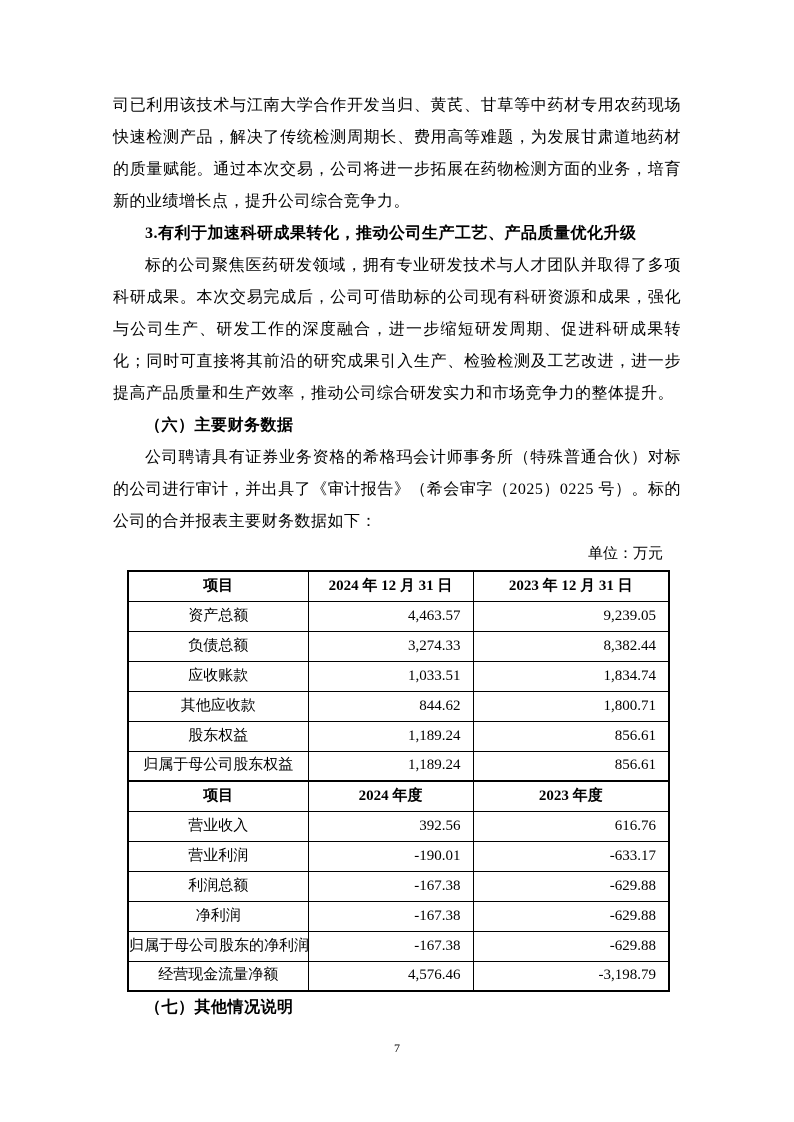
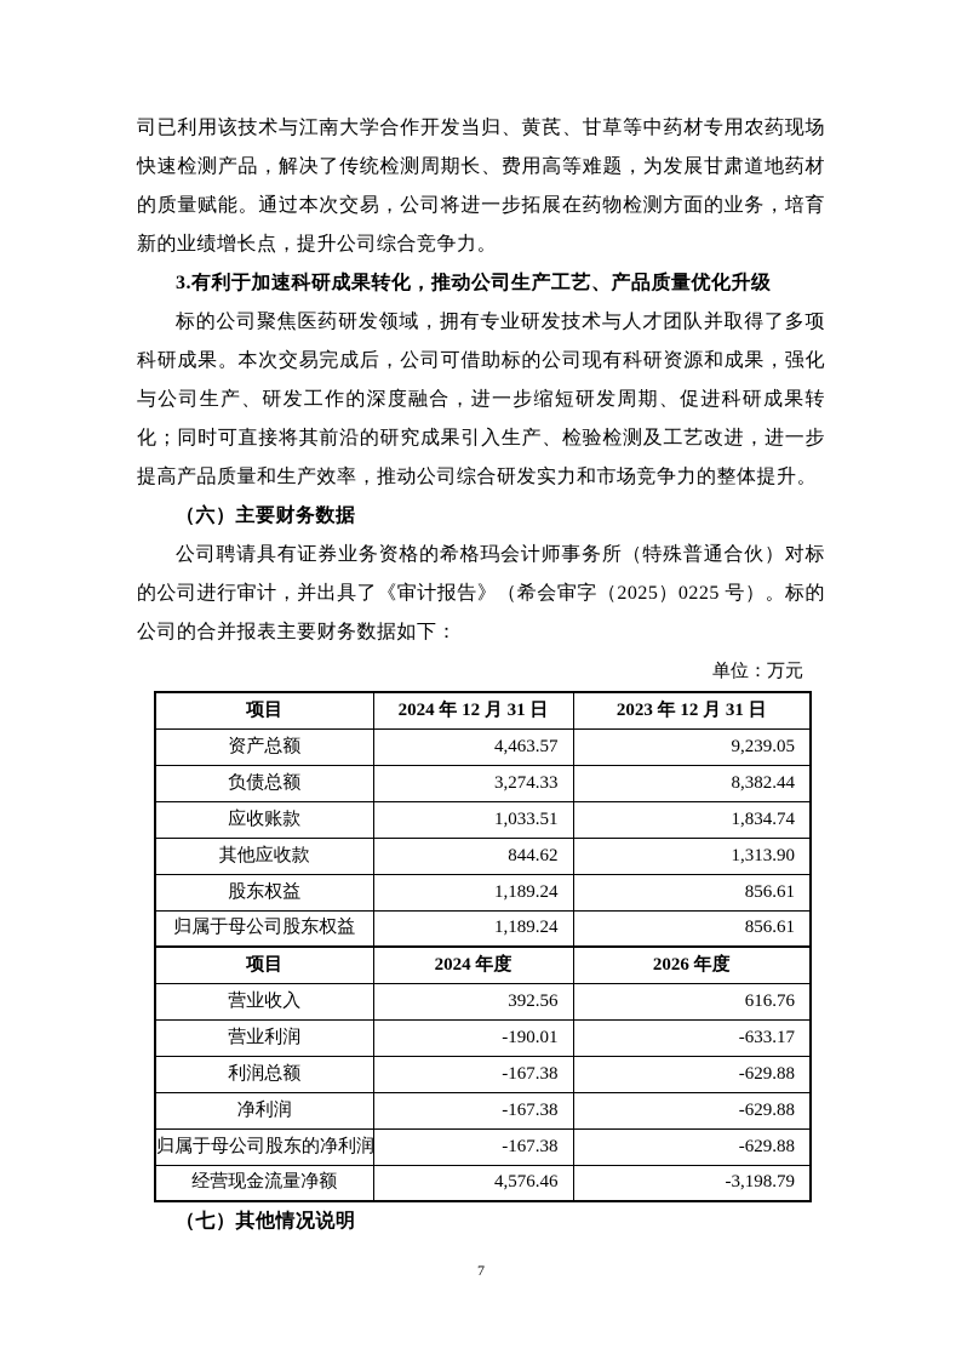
  司已利用该技术与江南大学合作开发当归、黄芪、甘草等中药材专用农药现场快速检测产品，解决了传统检测周期长、费用高等难题，为发展甘肃道地药材的质量赋能。通过本次交易，公司将进一步拓展在药物检测方面的业务，培育新的业绩增长点，提升公司综合竞争力。
  3.有利于加速科研成果转化，推动公司生产工艺、产品质量优化升级
  标的公司聚焦医药研发领域，拥有专业研发技术与人才团队并取得了多项科研成果。本次交易完成后，公司可借助标的公司现有科研资源和成果，强化与公司生产、研发工作的深度融合，进一步缩短研发周期、促进科研成果转化；同时可直接将其前沿的研究成果引入生产、检验检测及工艺改进，进一步提高产品质量和生产效率，推动公司综合研发实力和市场竞争力的整体提升。
  （六）主要财务数据
  公司聘请具有证券业务资格的希格玛会计师事务所（特殊普通合伙）对标的公司进行审计，并出具了《审计报告》（希会审字（2025）0225 号）。标的公司的合并报表主要财务数据如下：
  单位：万元
  项目	2024 年 12 月 31 日	2023 年 12 月 31 日
  资产总额	4,463.57	9,239.05
  负债总额	3,274.33	8,382.44
  应收账款	1,033.51	1,834.74
- 其他应收款	844.62	1,800.71
+ 其他应收款	844.62	1,313.90
  股东权益	1,189.24	856.61
  归属于母公司股东权益	1,189.24	856.61
- 项目	2024 年度	2023 年度
+ 项目	2024 年度	2026 年度
  营业收入	392.56	616.76
  营业利润	-190.01	-633.17
  利润总额	-167.38	-629.88
  净利润	-167.38	-629.88
  归属于母公司股东的净利润	-167.38	-629.88
  经营现金流量净额	4,576.46	-3,198.79
  （七）其他情况说明
  7
